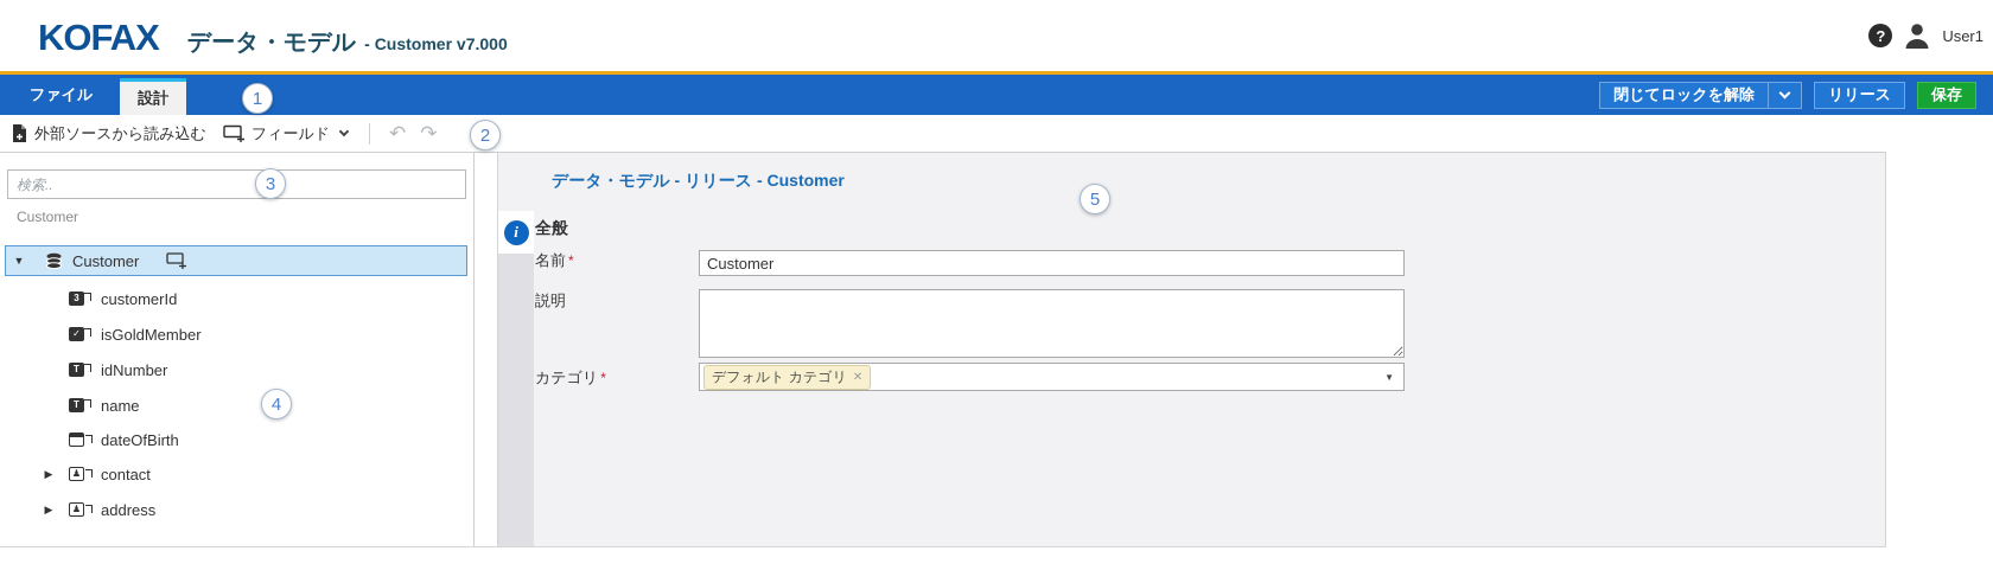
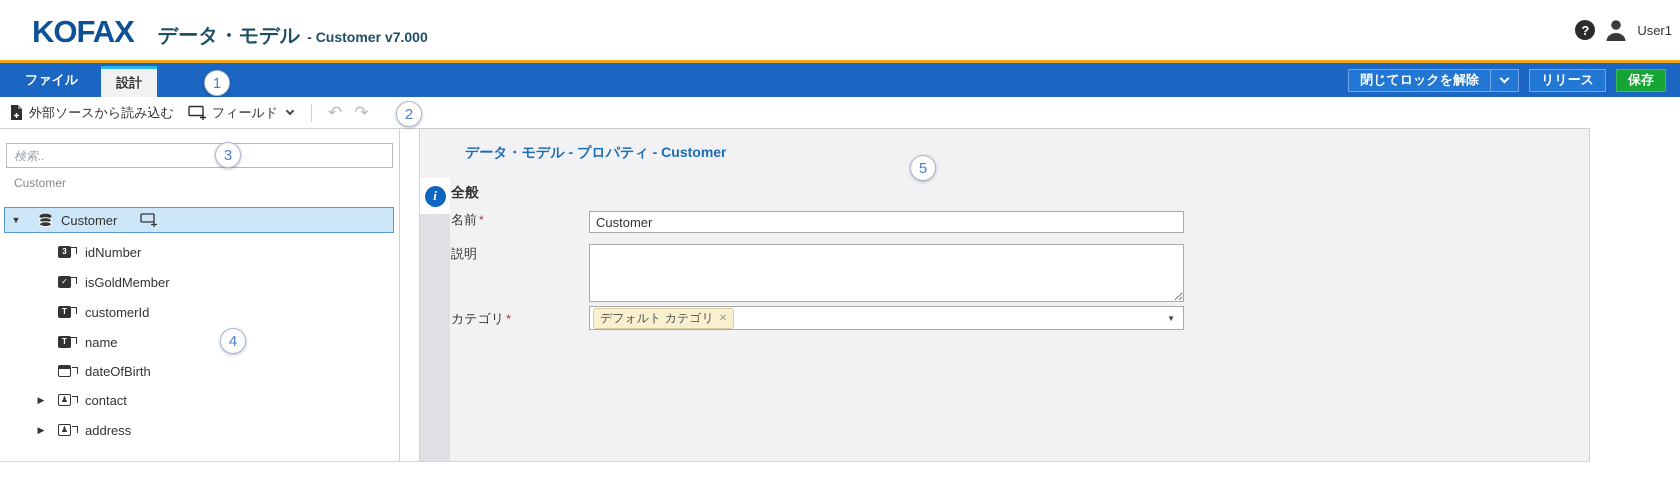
  KOFAX
  データ・モデル
  - Customer v7.000
  ?
  User1
  ファイル
  設計
  閉じてロックを解除
  リリース
  保存
  外部ソースから読み込む
  フィールド
  ↶
  ↷
  検索..
  Customer
  ▼
  Customer
  3
- customerId
+ idNumber
  ✓
  isGoldMember
  T
- idNumber
+ customerId
  T
  name
  dateOfBirth
  ▶
  ♟
  contact
  ▶
  ♟
  address
- データ・モデル - リリース - Customer
+ データ・モデル - プロパティ - Customer
  i
  全般
  名前 *
  Customer
  説明
  カテゴリ *
  デフォルト カテゴリ
  ✕
  ▼
  1
  2
  3
  4
  5
